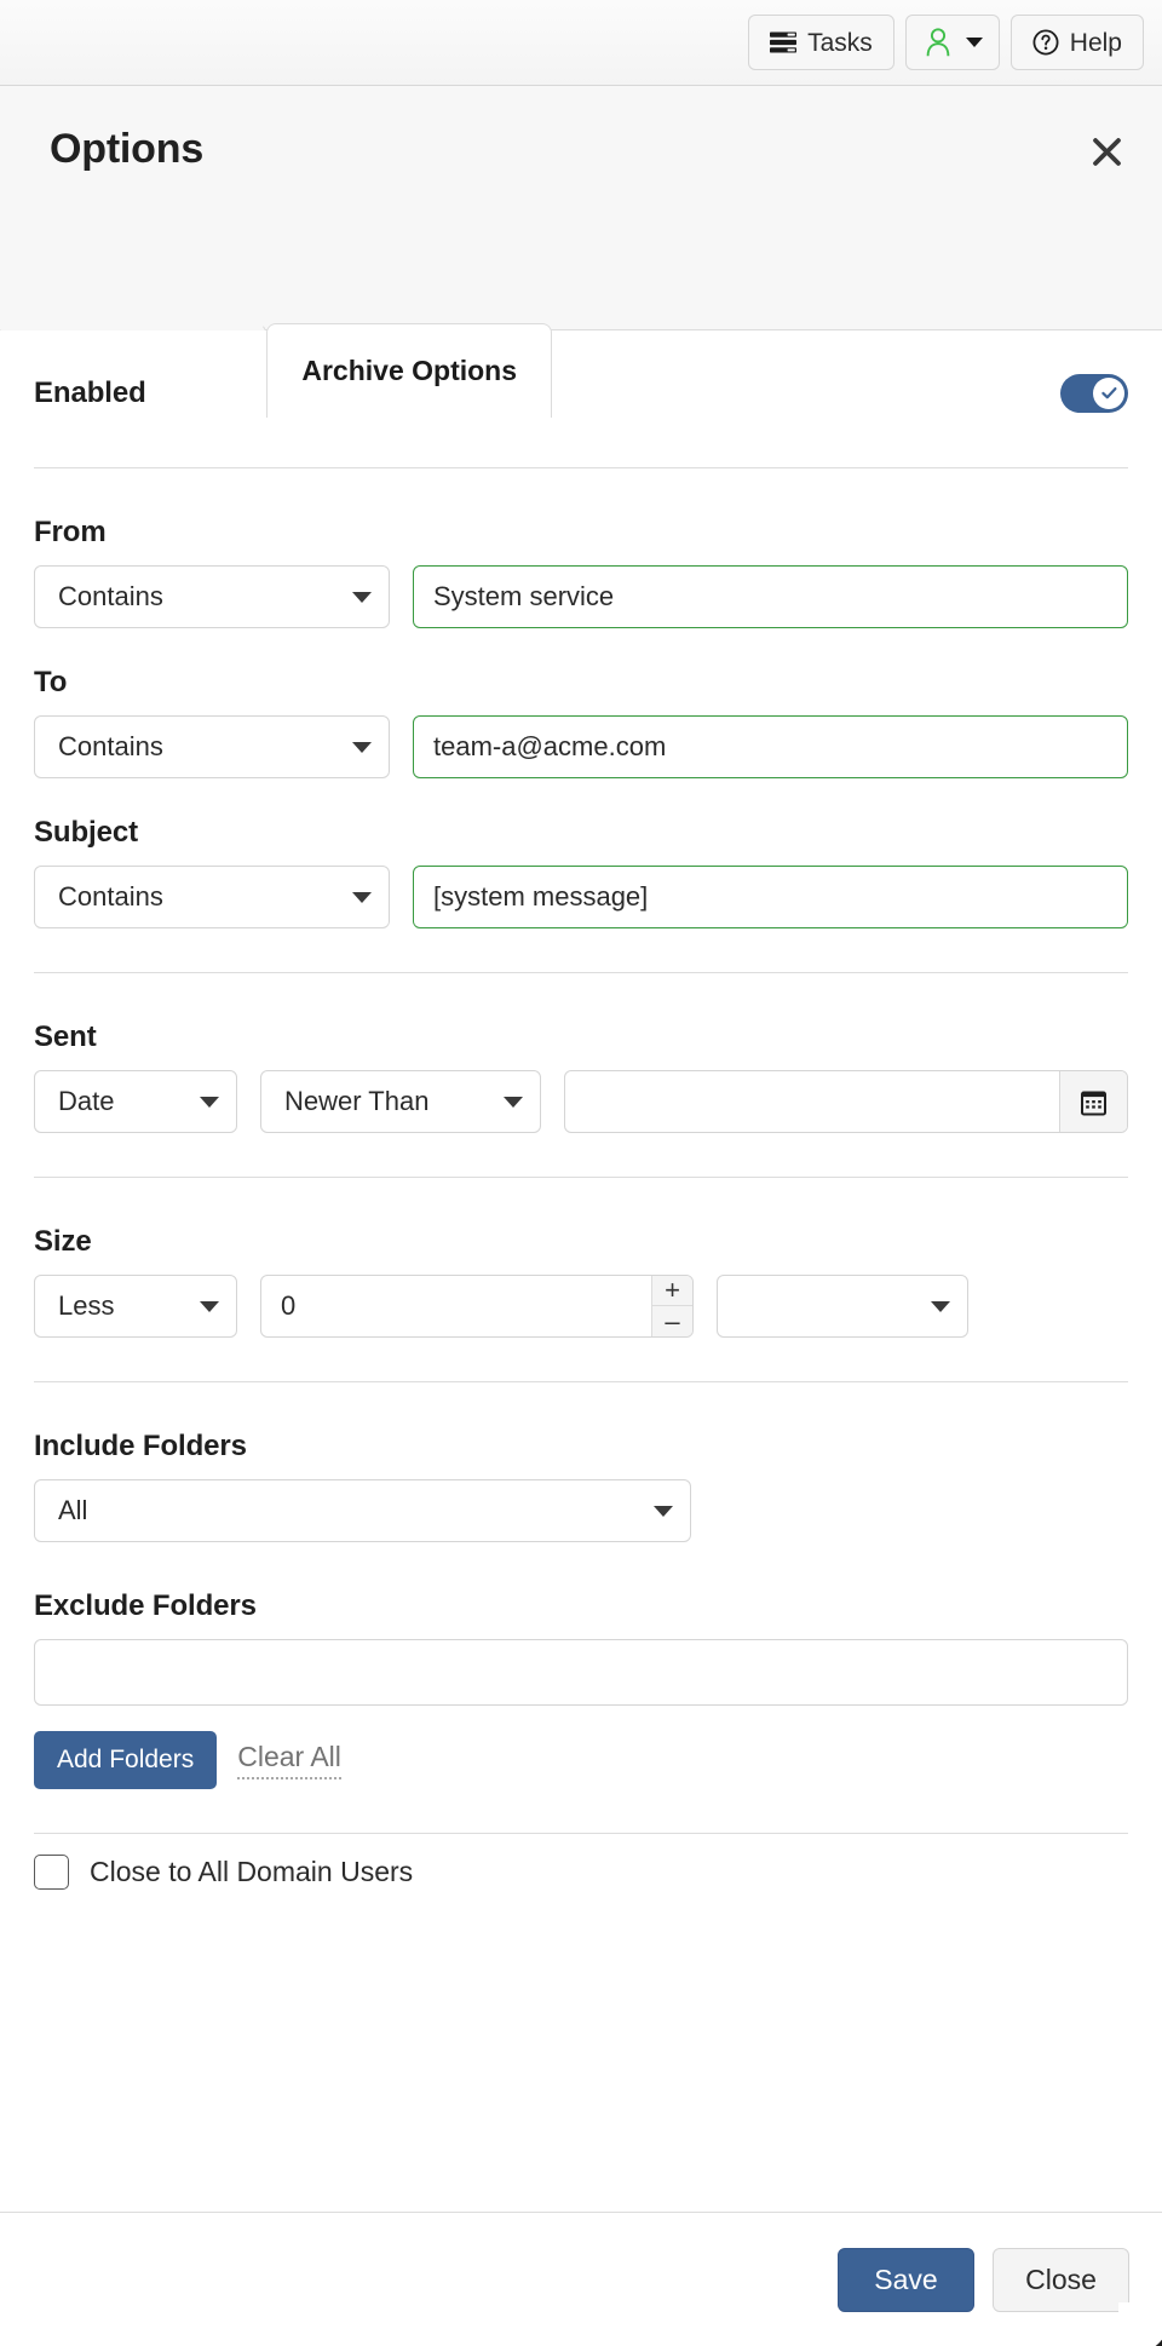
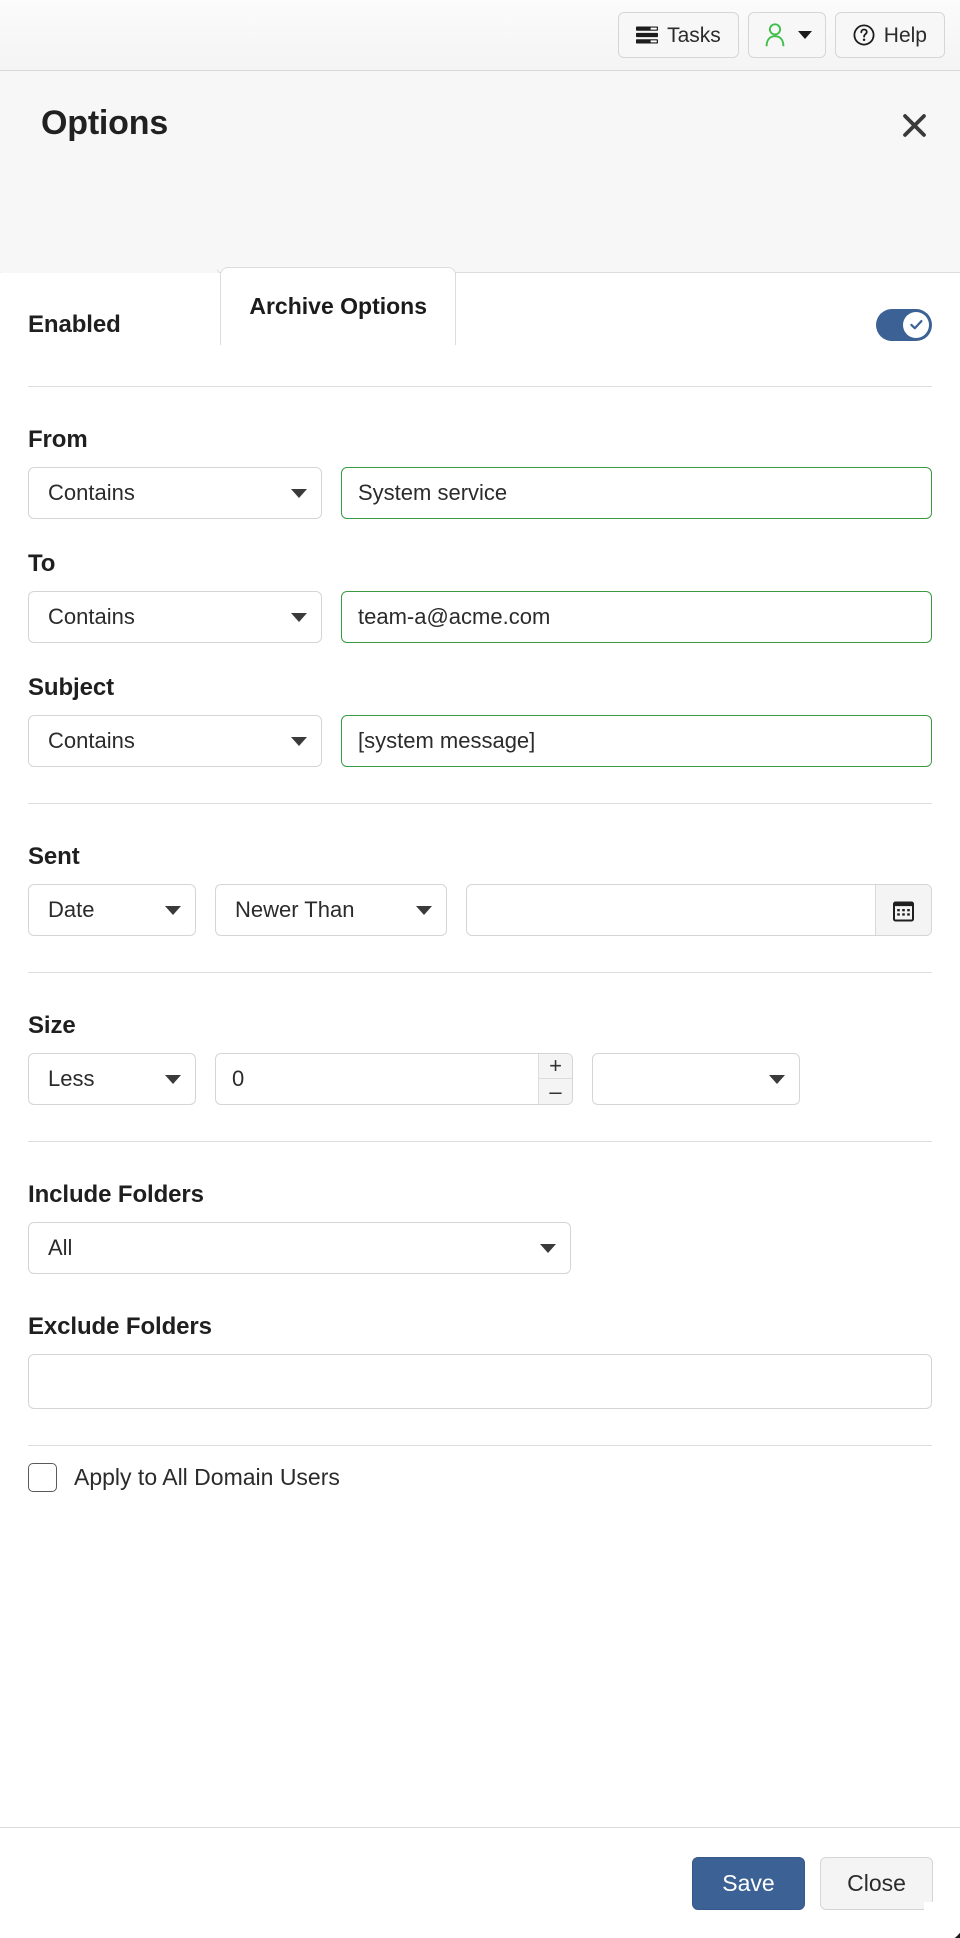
  Tasks
  Help
  Options
  Archive Options
  Enabled
  From
  Contains
  System service
  To
  Contains
  team-a@acme.com
  Subject
  Contains
  [system message]
  Sent
  Date
  Newer Than
  Size
  Less
  0
  +
  –
  Include Folders
  All
  Exclude Folders
- Add Folders
- Clear All
- Close to All Domain Users
+ Apply to All Domain Users
  Save
  Close
